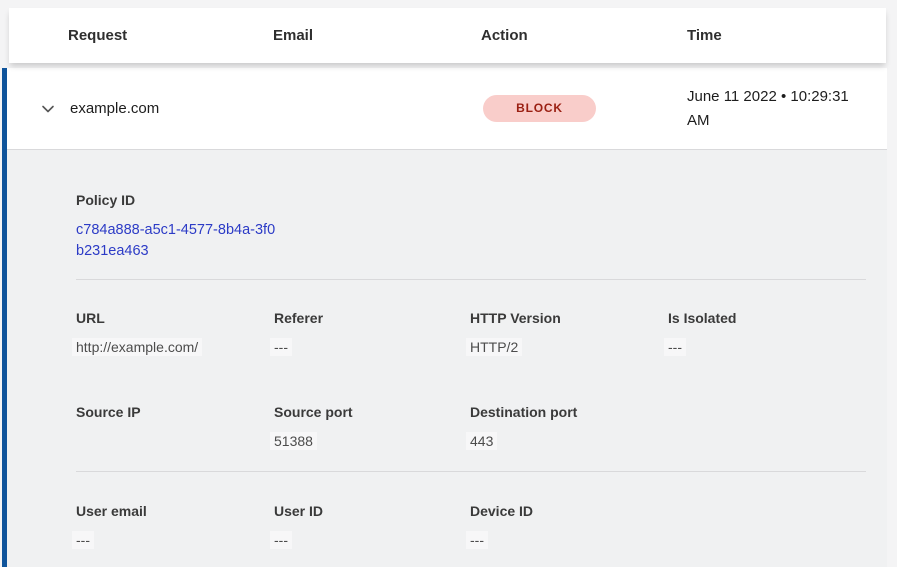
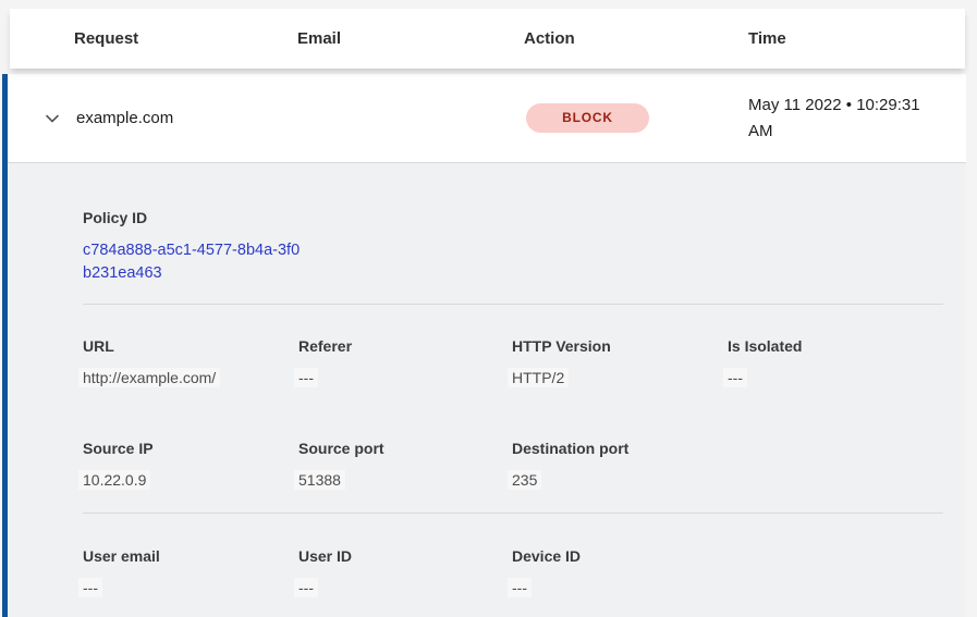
  Request
  Email
  Action
  Time
  example.com
  BLOCK
- June 11 2022 • 10:29:31 AM
+ May 11 2022 • 10:29:31 AM
  Policy ID
  c784a888-a5c1-4577-8b4a-3f0b231ea463
  URL
  http://example.com/
  Referer
  ---
  HTTP Version
  HTTP/2
  Is Isolated
  ---
  Source IP
+ 10.22.0.9
  Source port
  51388
  Destination port
- 443
+ 235
  User email
  ---
  User ID
  ---
  Device ID
  ---
